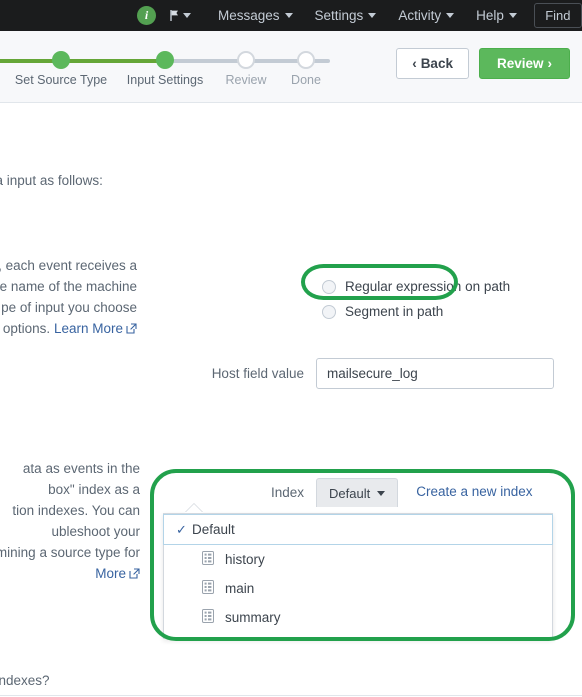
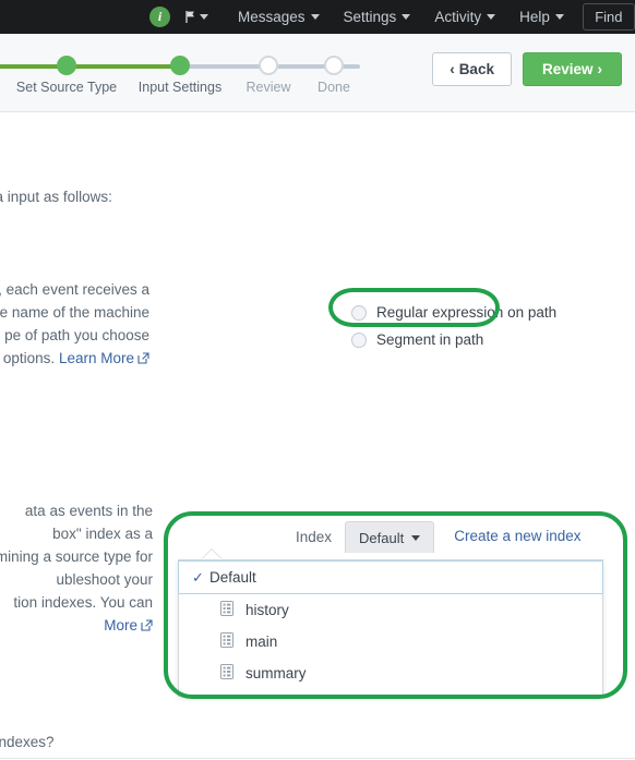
  i
  Messages
  Settings
  Activity
  Help
  Find
  Set Source Type
  Input Settings
  Review
  Done
  ‹
  Back
  Review
  ›
  , each event receives a
  e name of the machine
- pe of input you choose
+ pe of path you choose
  options. Learn More
  Regular expression on path
  Segment in path
- Host field value
- mailsecure_log
  ata as events in the
  box" index as a
- tion indexes. You can
+ mining a source type for
  ubleshoot your
- mining a source type for
+ tion indexes. You can
  More
  Index
  Default
  Create a new index
  ✓
  Default
  history
  main
  summary
